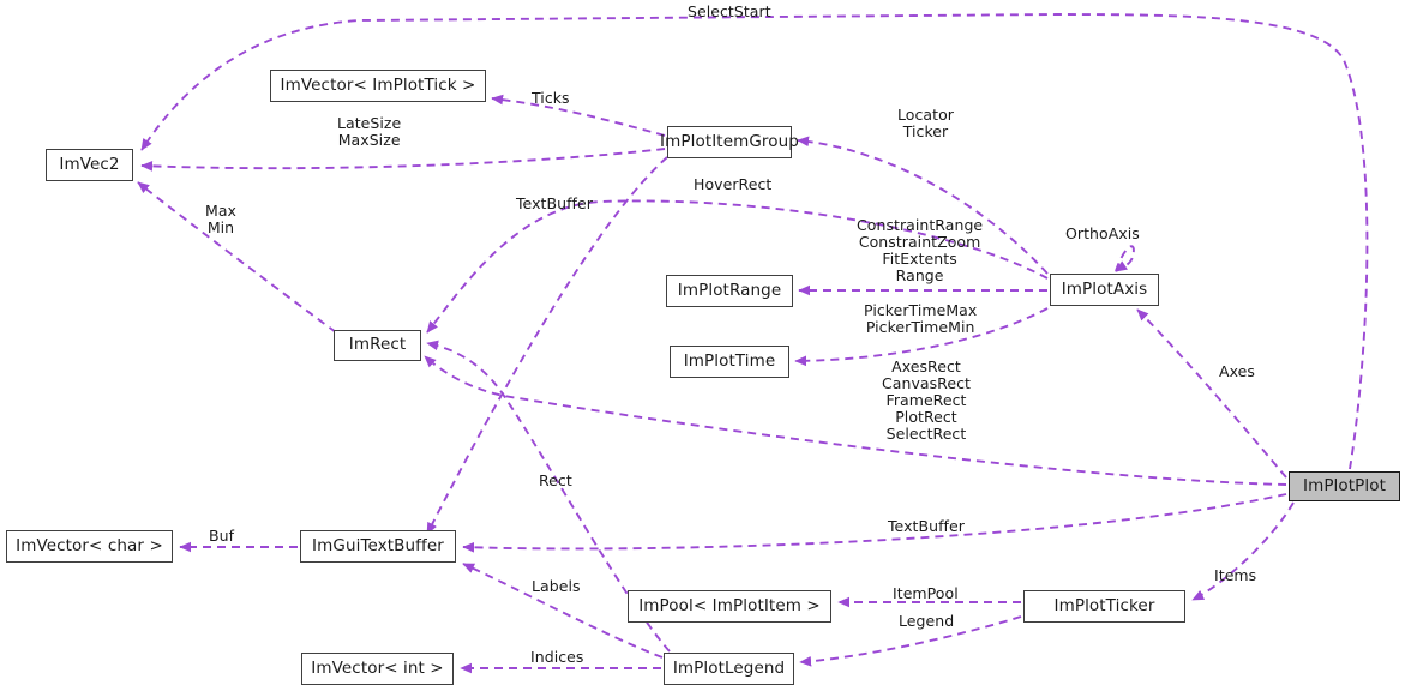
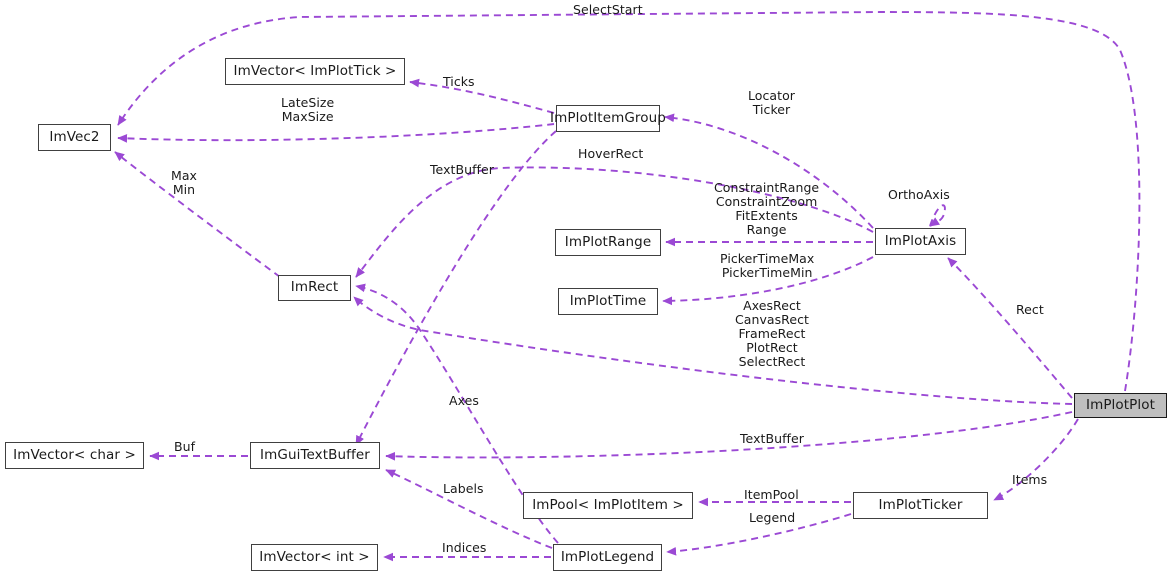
  ImVec2
  ImVector< ImPlotTick >
  ImPlotItemGroup
  ImPlotRange
  ImPlotTime
  ImPlotAxis
  ImRect
  ImVector< char >
  ImGuiTextBuffer
  ImPool< ImPlotItem >
  ImPlotTicker
  ImVector< int >
  ImPlotLegend
  ImPlotPlot
  SelectStart
  Ticks
  LateSize
  MaxSize
  Locator
  Ticker
  HoverRect
  ConstraintRange
  ConstraintZoom
  FitExtents
  Range
  PickerTimeMax
  PickerTimeMin
  OrthoAxis
- Axes
+ Rect
  Max
  Min
  TextBuffer
  AxesRect
  CanvasRect
  FrameRect
  PlotRect
  SelectRect
  Buf
  TextBuffer
- Rect
+ Axes
  Labels
  ItemPool
  Legend
  Items
  Indices
